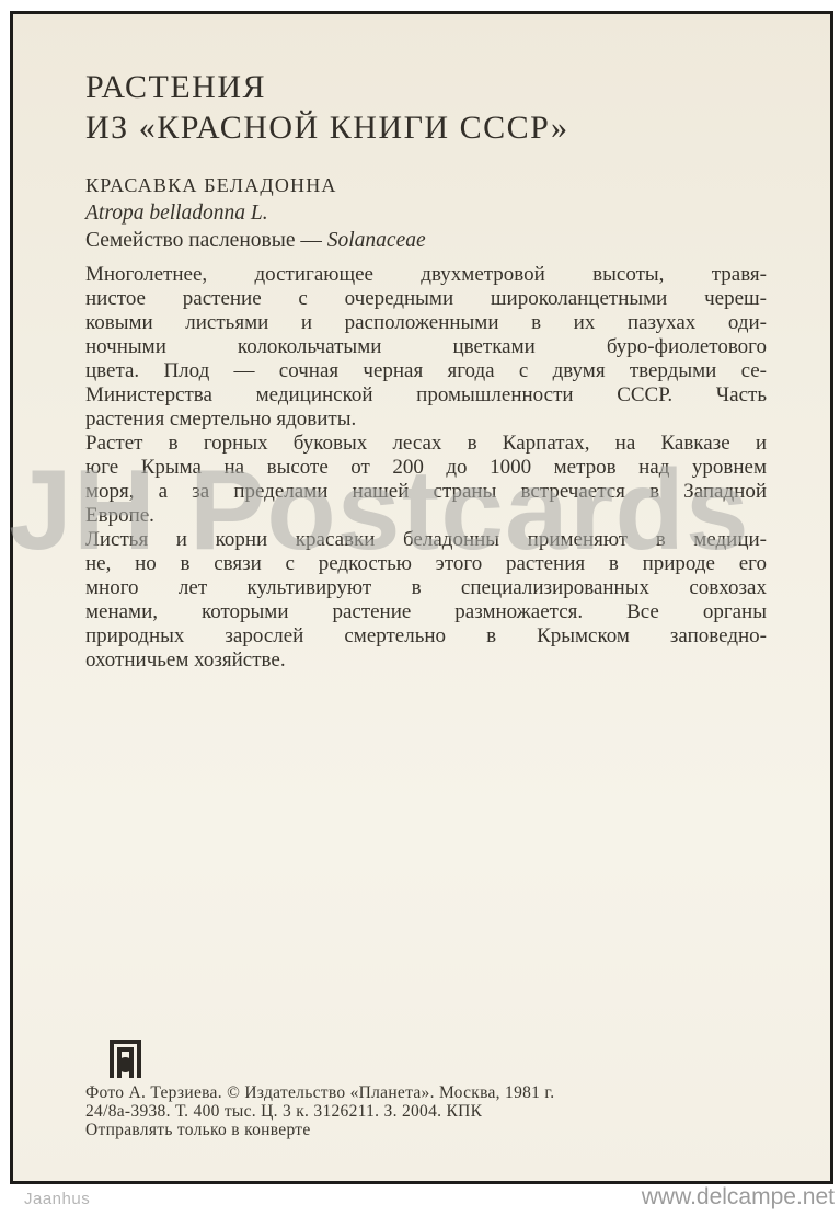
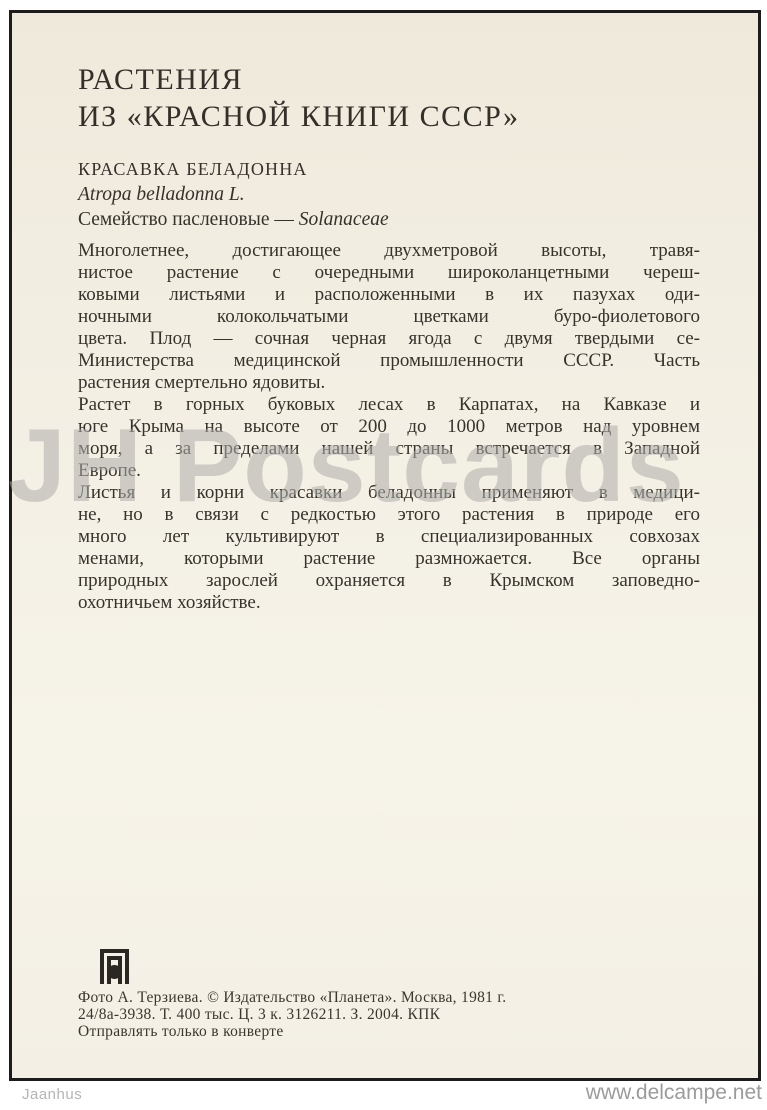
  РАСТЕНИЯ
  ИЗ «КРАСНОЙ КНИГИ СССР»
  КРАСАВКА БЕЛАДОННА
  Atropa belladonna L.
  Семейство пасленовые — Solanaceae
  Многолетнее, достигающее двухметровой высоты, травя-
  нистое растение с очередными широколанцетными череш-
  ковыми листьями и расположенными в их пазухах оди-
  ночными колокольчатыми цветками буро-фиолетового
  цвета. Плод — сочная черная ягода с двумя твердыми се-
  Министерства медицинской промышленности СССР. Часть
  растения смертельно ядовиты.
  Растет в горных буковых лесах в Карпатах, на Кавказе и
  юге Крыма на высоте от 200 до 1000 метров над уровнем
  моря, а за пределами нашей страны встречается в Западной
  Европе.
  Листья и корни красавки беладонны применяют в медици-
  не, но в связи с редкостью этого растения в природе его
  много лет культивируют в специализированных совхозах
  менами, которыми растение размножается. Все органы
- природных зарослей смертельно в Крымском заповедно-
+ природных зарослей охраняется в Крымском заповедно-
  охотничьем хозяйстве.
  JH Postcards
  Фото А. Терзиева. © Издательство «Планета». Москва, 1981 г.
  24/8а-3938. Т. 400 тыс. Ц. 3 к. 3126211. З. 2004. КПК
  Отправлять только в конверте
  Jaanhus
  www.delcampe.net
